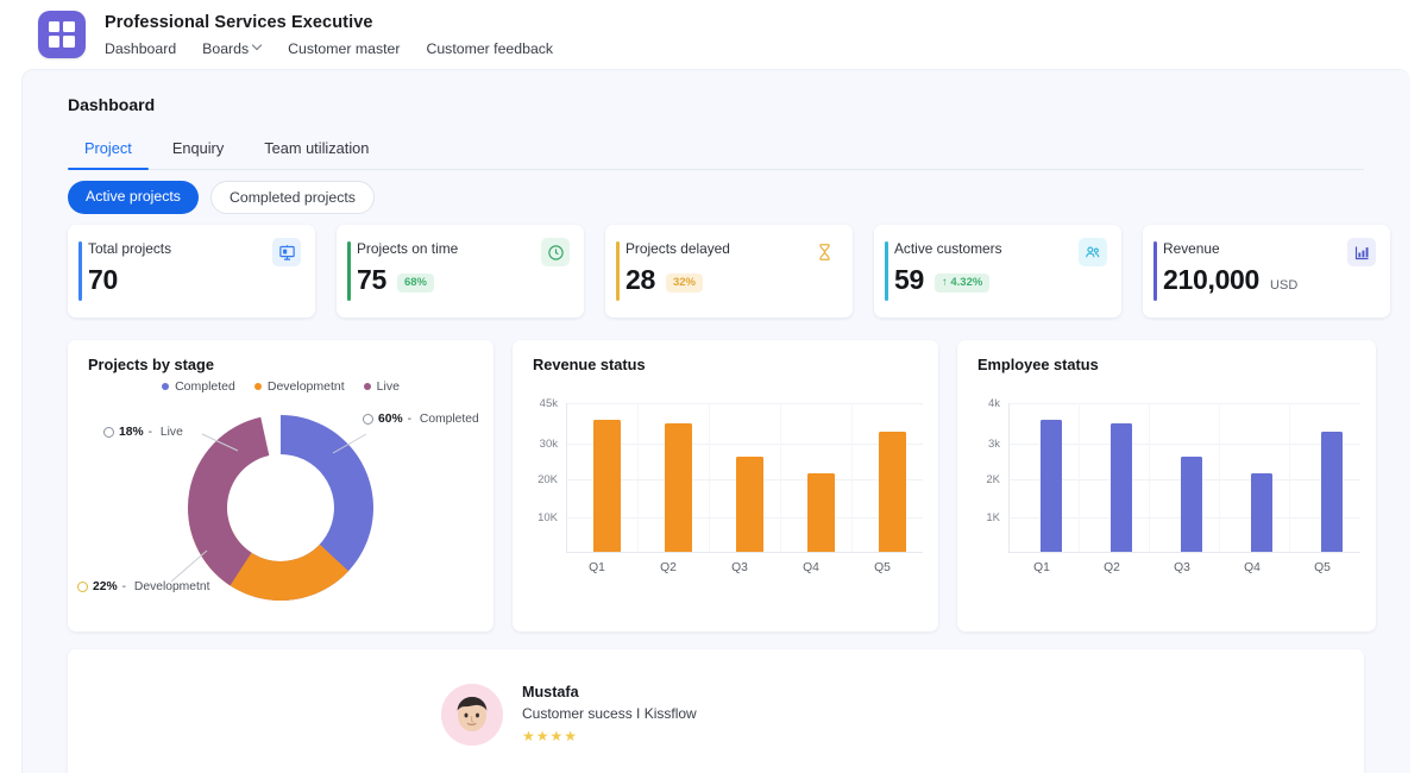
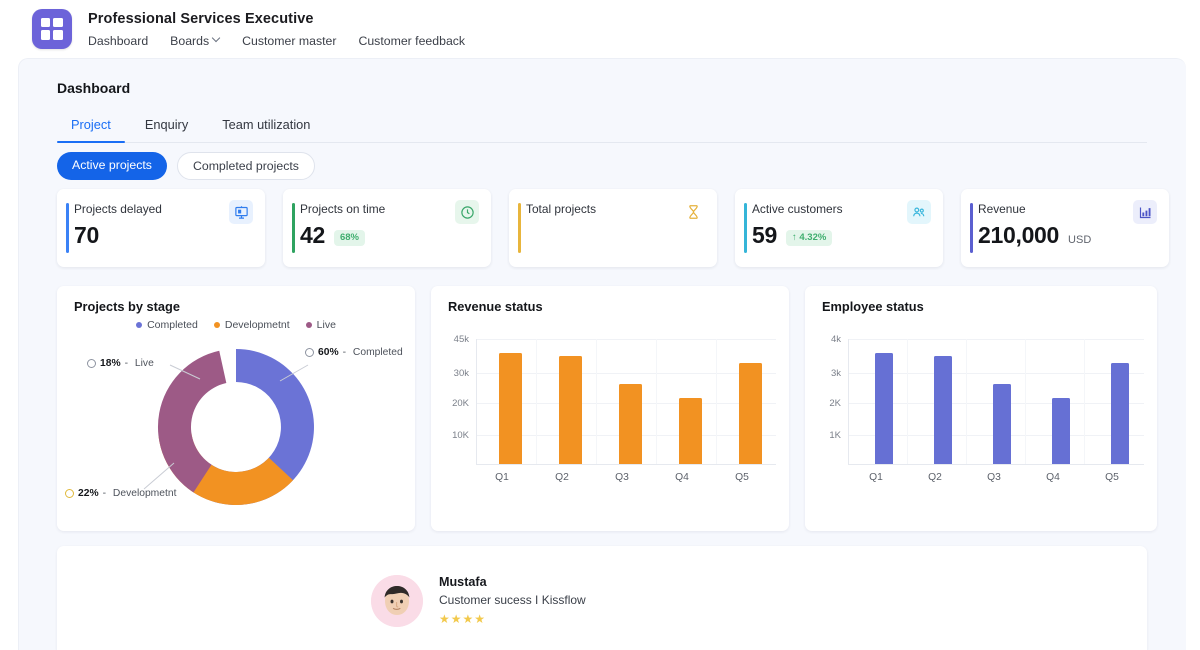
  Professional Services Executive
  Dashboard
  Boards
  Customer master
  Customer feedback
  Dashboard
  Project
  Enquiry
  Team utilization
  Active projects
  Completed projects
- Total projects
+ Projects delayed
  70
  Projects on time
- 75
+ 42
  68%
- Projects delayed
+ Total projects
- 28
- 32%
  Active customers
  59
  ↑ 4.32%
  Revenue
  210,000
  USD
  Projects by stage
  Completed
  Developmetnt
  Live
  60%
  -
  Completed
  18%
  -
  Live
  22%
  -
  Developmetnt
  Revenue status
  45k
  30k
  20K
  10K
  Q1
  Q2
  Q3
  Q4
  Q5
  Employee status
  4k
  3k
  2K
  1K
  Q1
  Q2
  Q3
  Q4
  Q5
  Mustafa
  Customer sucess I Kissflow
  ★★★★
